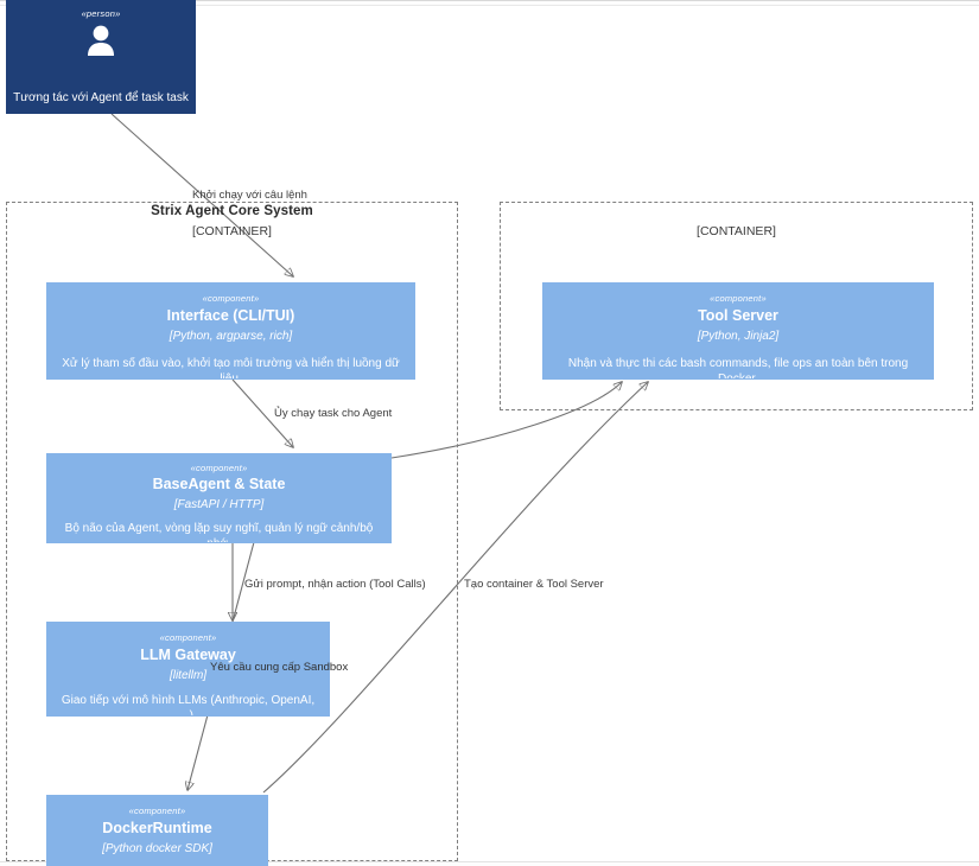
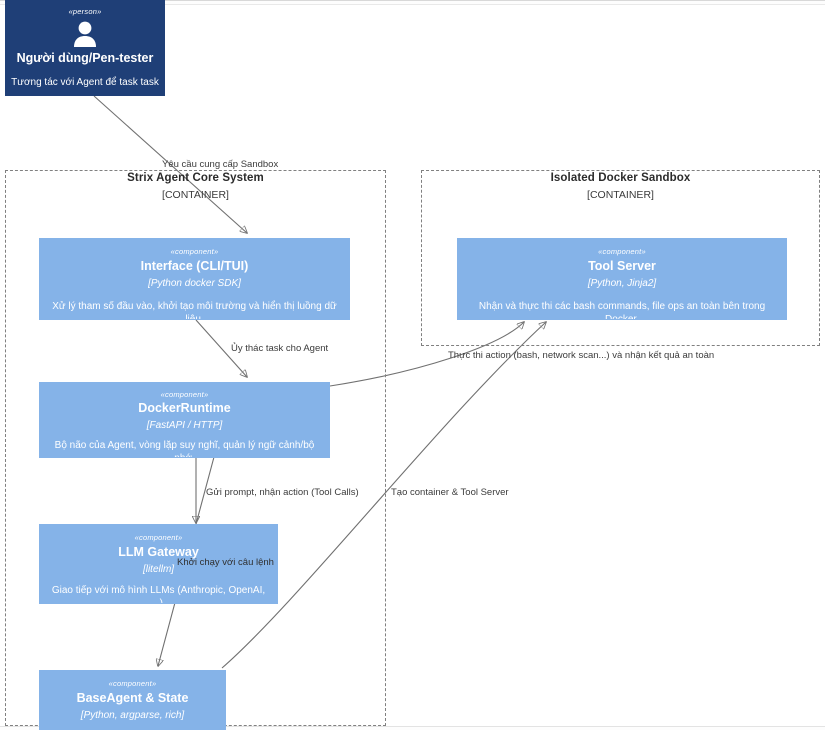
  Strix Agent Core System
  [CONTAINER]
+ Isolated Docker Sandbox
  [CONTAINER]
  «person»
+ Người dùng/Pen-tester
  Tương tác với Agent để task task
  «component»
  Interface (CLI/TUI)
- [Python, argparse, rich]
+ [Python docker SDK]
  Xử lý tham số đầu vào, khởi tạo môi trường và hiển thị luồng dữ
  «component»
  Tool Server
  [Python, Jinja2]
  Nhận và thực thi các bash commands, file ops an toàn bên trong
  «component»
- BaseAgent & State
+ DockerRuntime
  [FastAPI / HTTP]
  Bộ não của Agent, vòng lặp suy nghĩ, quản lý ngữ cảnh/bộ
  «component»
  LLM Gateway
  [litellm]
  Giao tiếp với mô hình LLMs (Anthropic, OpenAI,
  «component»
- DockerRuntime
+ BaseAgent & State
- [Python docker SDK]
+ [Python, argparse, rich]
- Khởi chạy với câu lệnh
+ Yêu cầu cung cấp Sandbox
- Ủy chạy task cho Agent
+ Ủy thác task cho Agent
+ Thực thi action (bash, network scan...) và nhận kết quả an toàn
  Gửi prompt, nhận action (Tool Calls)
  Tạo container & Tool Server
- Yêu cầu cung cấp Sandbox
+ Khởi chạy với câu lệnh
